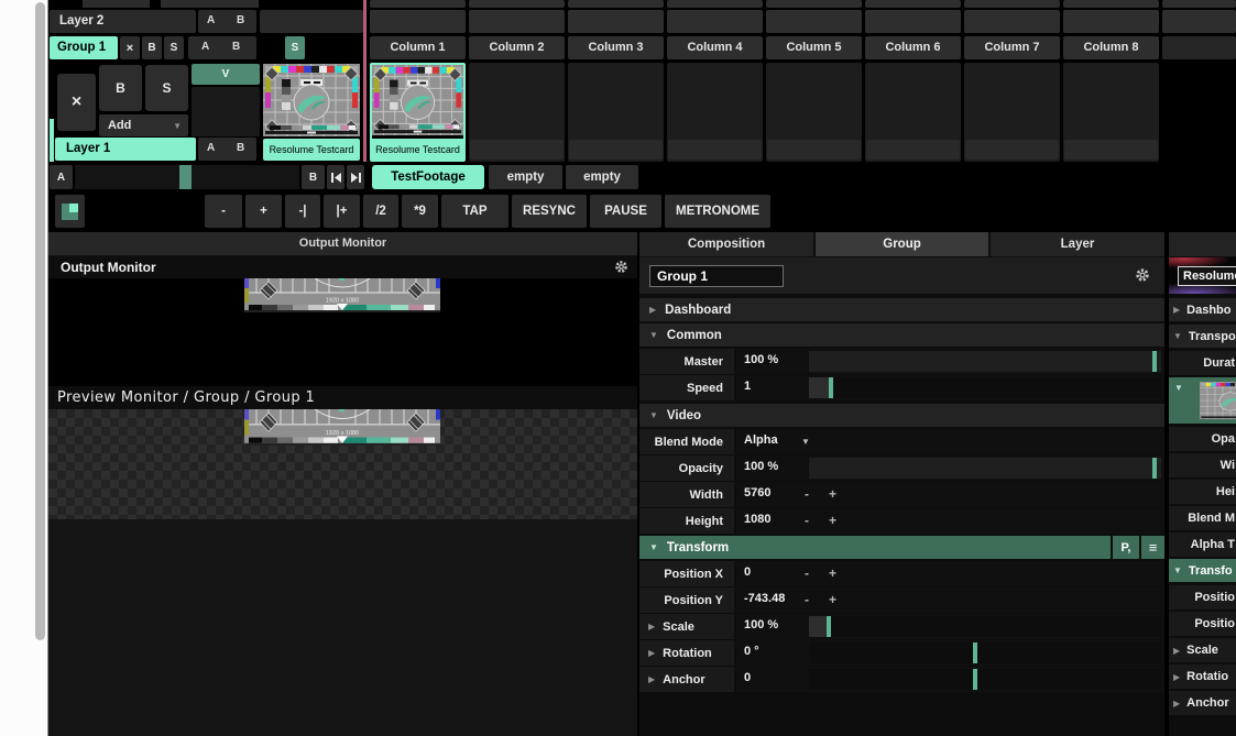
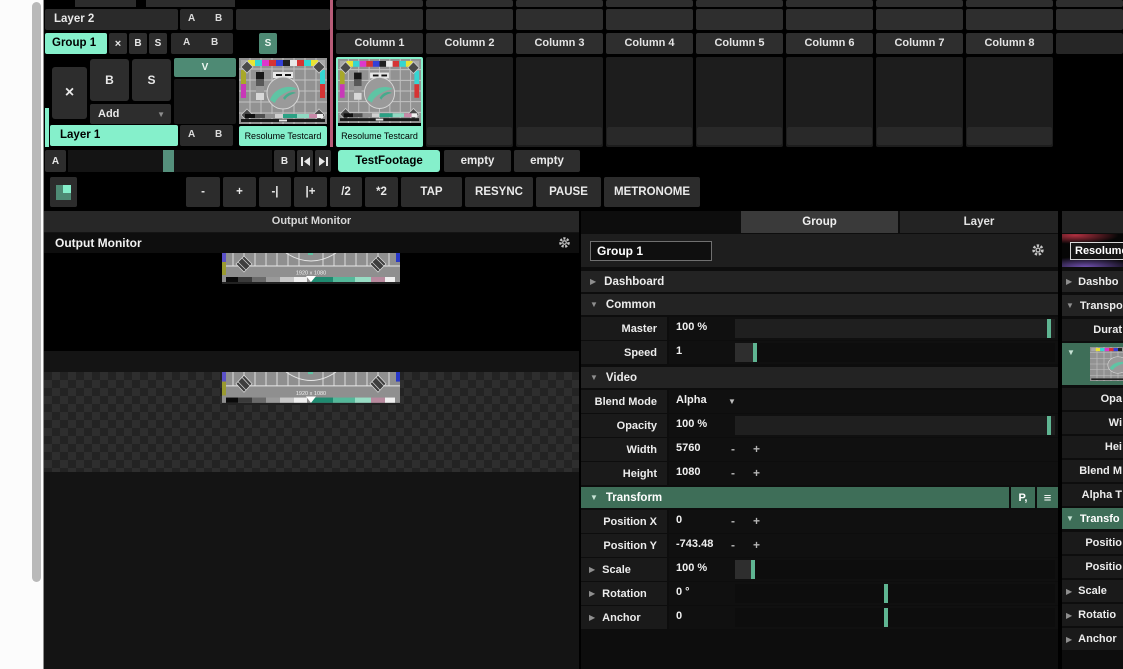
  Layer 2
  A
  B
  Group 1
  ×
  B
  S
  A
  B
  S
  Column 1
  Column 2
  Column 3
  Column 4
  Column 5
  Column 6
  Column 7
  Column 8
  ×
  B
  S
  Add
  ▼
  V
  Layer 1
  A
  B
  Resolume Testcard
  Resolume Testcard
  A
  B
  TestFootage
  empty
  empty
  -
  +
  -|
  |+
  /2
- *9
+ *2
  TAP
  RESYNC
  PAUSE
  METRONOME
  Output Monitor
  Output Monitor
- Preview Monitor / Group / Group 1
- Composition
  Group
  Layer
  Group 1
  ▶
  Dashboard
  ▼
  Common
  Master
  100 %
  Speed
  1
  ▼
  Video
  Blend Mode
  Alpha
  ▼
  Opacity
  100 %
  Width
  5760
  -
  +
  Height
  1080
  -
  +
  ▼
  Transform
  P,
  ≡
  Position X
  0
  -
  +
  Position Y
  -743.48
  -
  +
  ▶
  Scale
  100 %
  ▶
  Rotation
  0 °
  ▶
  Anchor
  0
  Resolum
  ▶
  Dashbo
  ▼
  Transpo
  Durat
  ▼
  Opa
  Wi
  Hei
  Blend M
  Alpha T
  ▼
  Transfo
  Positio
  Positio
  ▶
  Scale
  ▶
  Rotatio
  ▶
  Anchor
